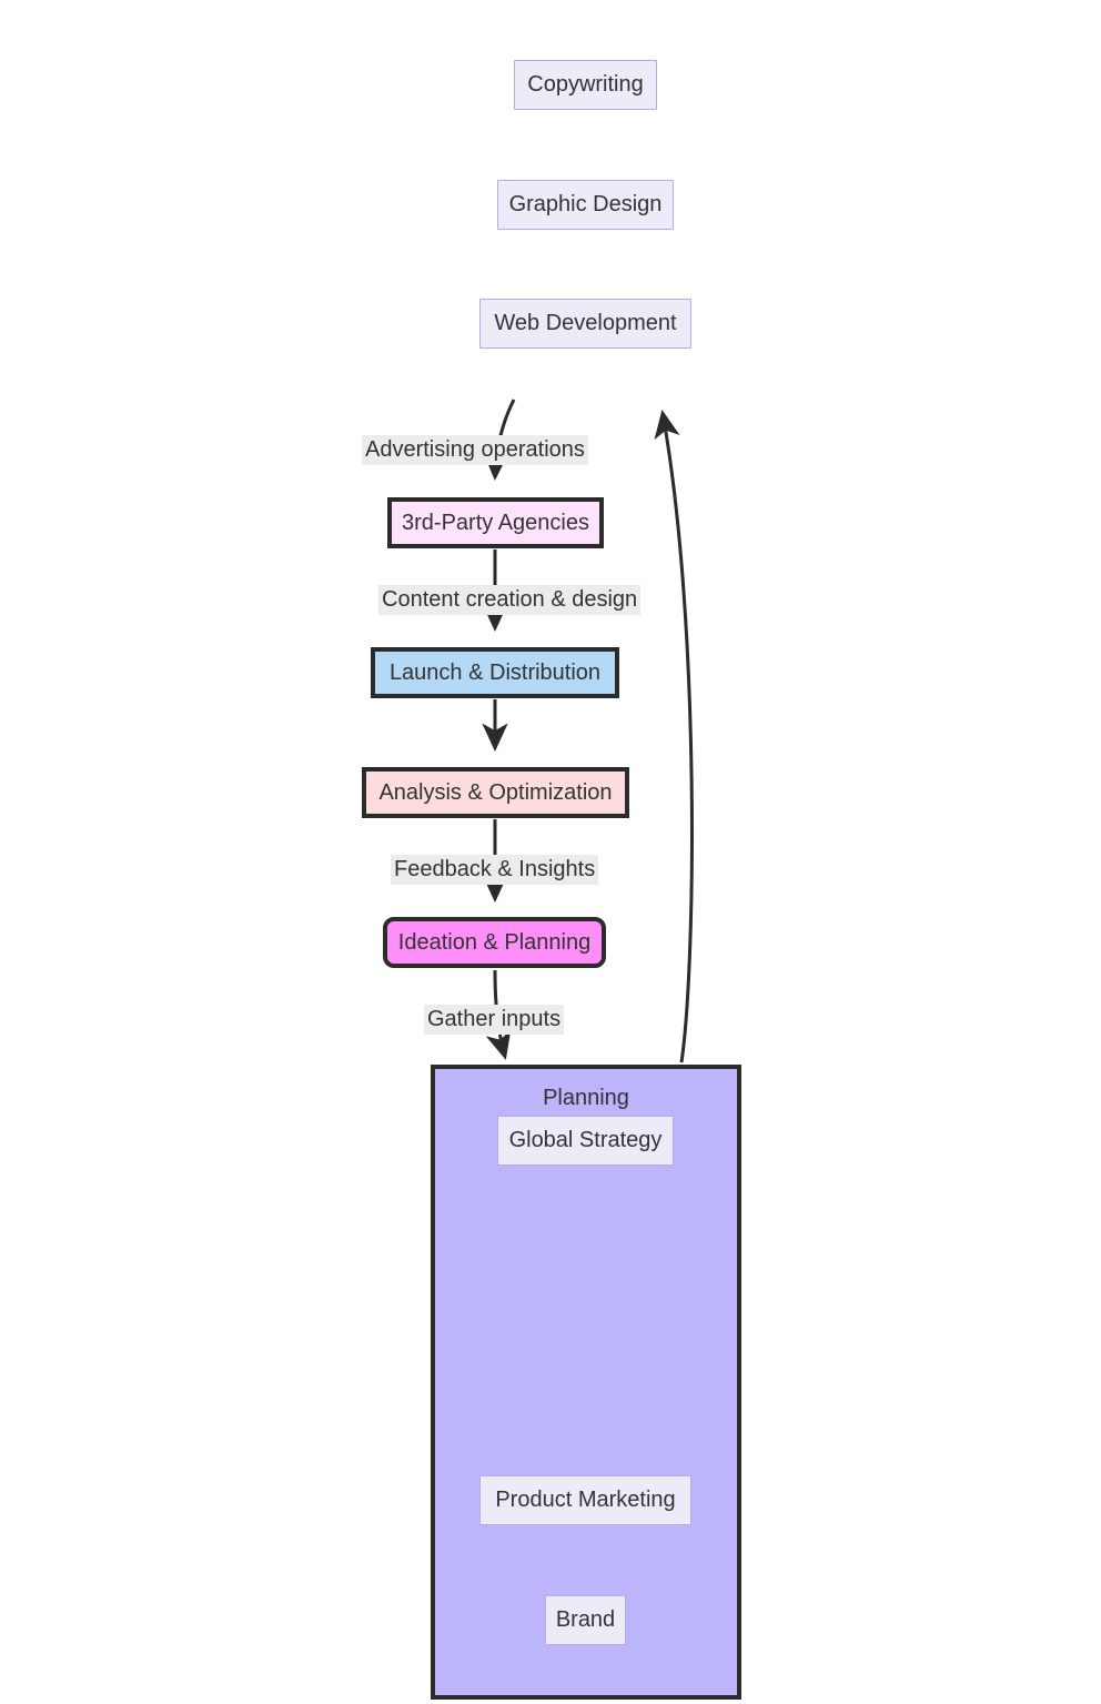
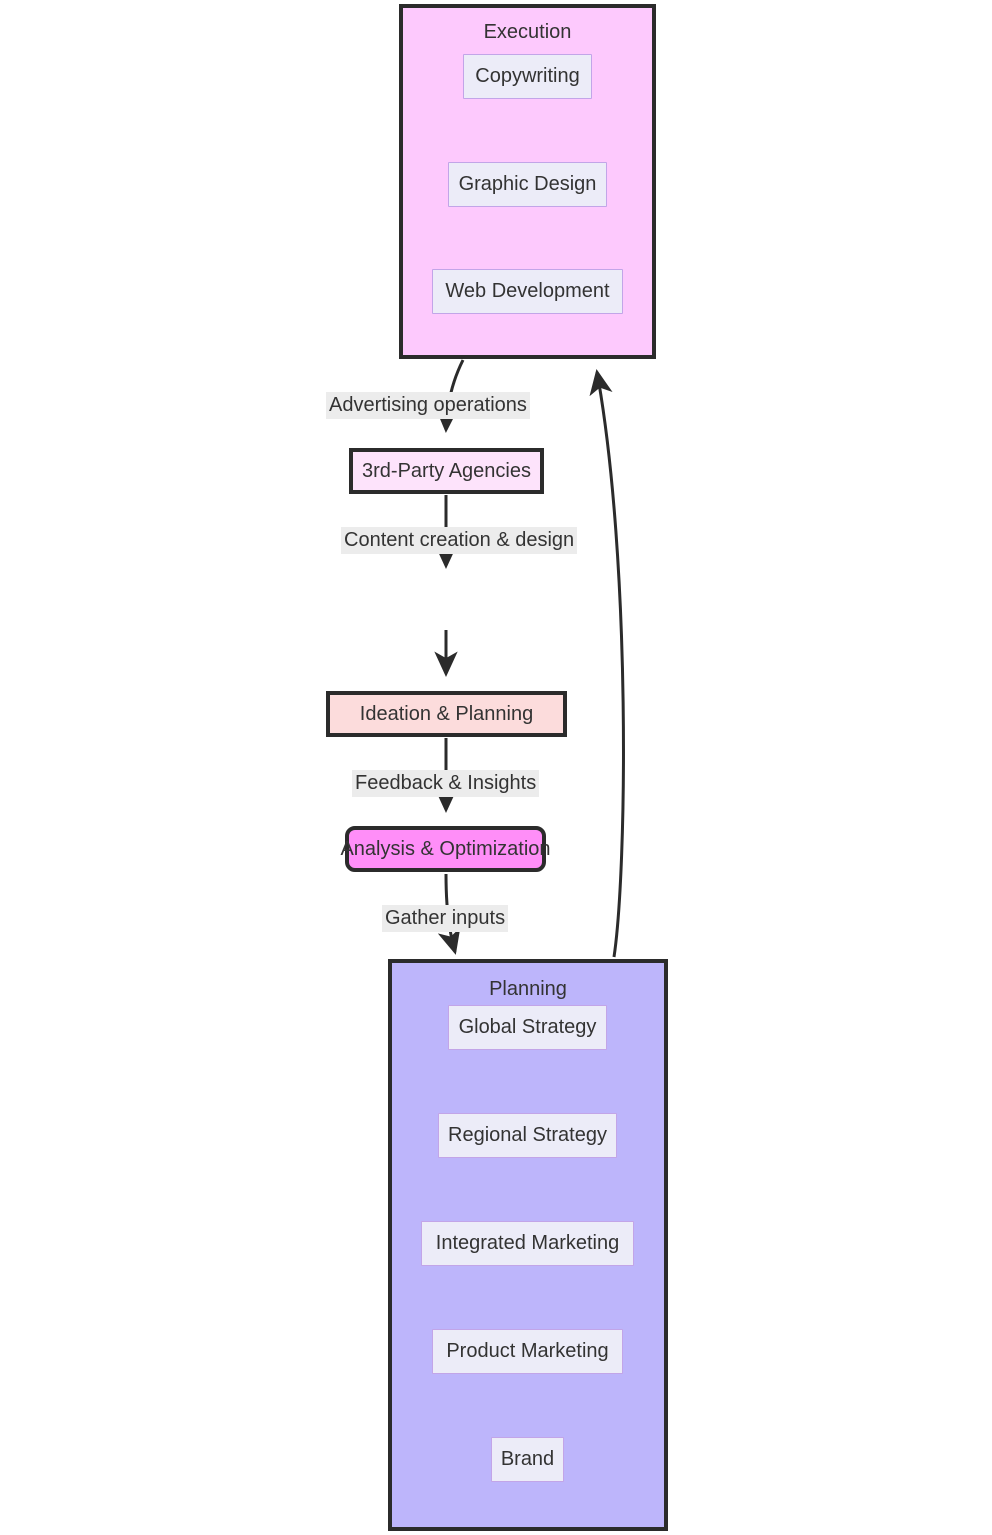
+ Execution
  Copywriting
  Graphic Design
  Web Development
  Advertising operations
  3rd-Party Agencies
  Content creation & design
- Launch & Distribution
- Analysis & Optimization
+ Ideation & Planning
  Feedback & Insights
- Ideation & Planning
+ Analysis & Optimization
  Gather inputs
  Planning
  Global Strategy
+ Regional Strategy
+ Integrated Marketing
  Product Marketing
  Brand
